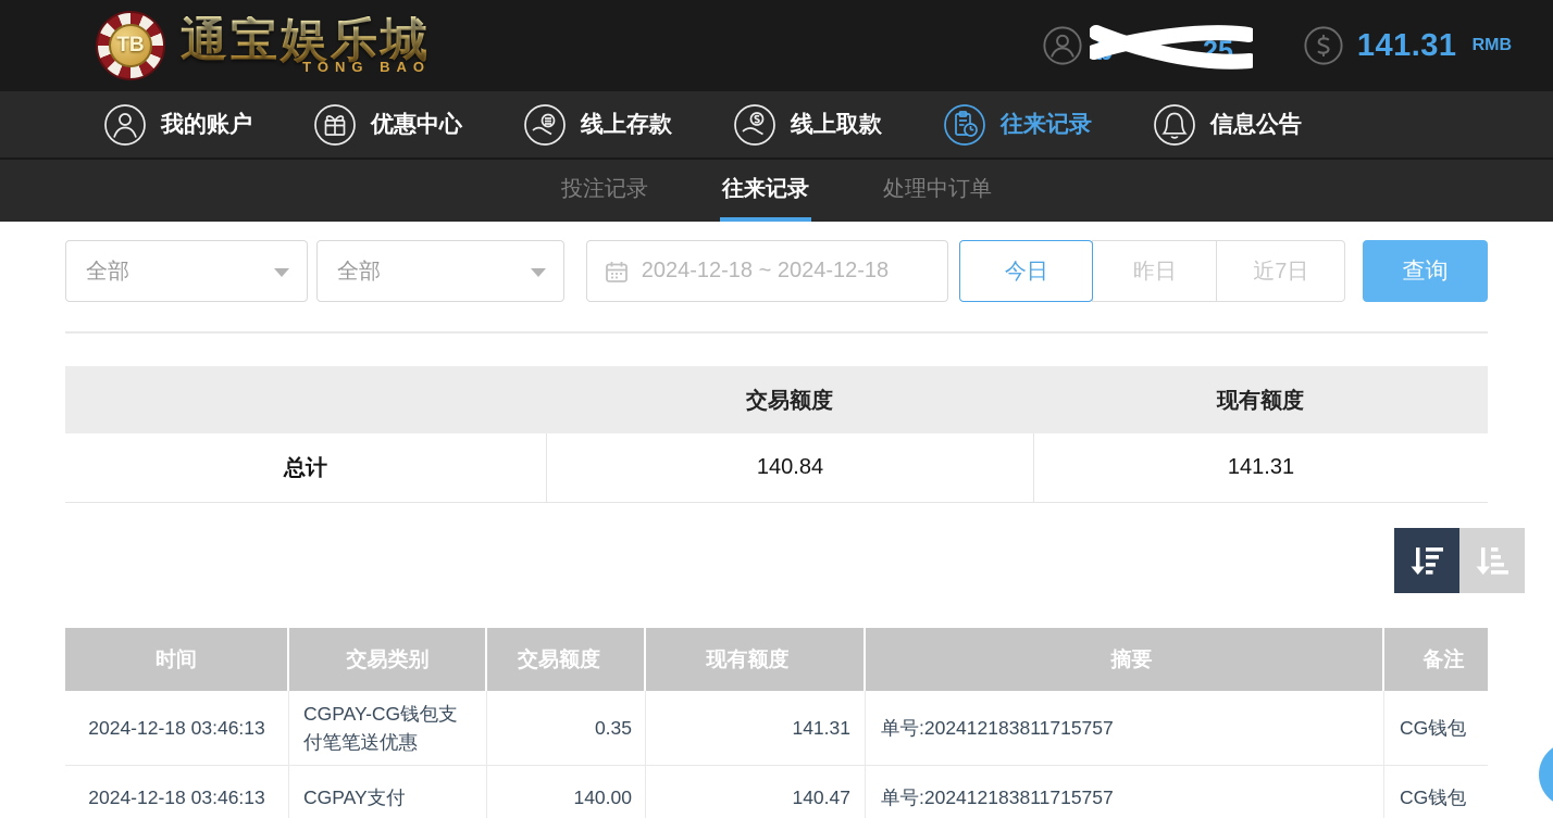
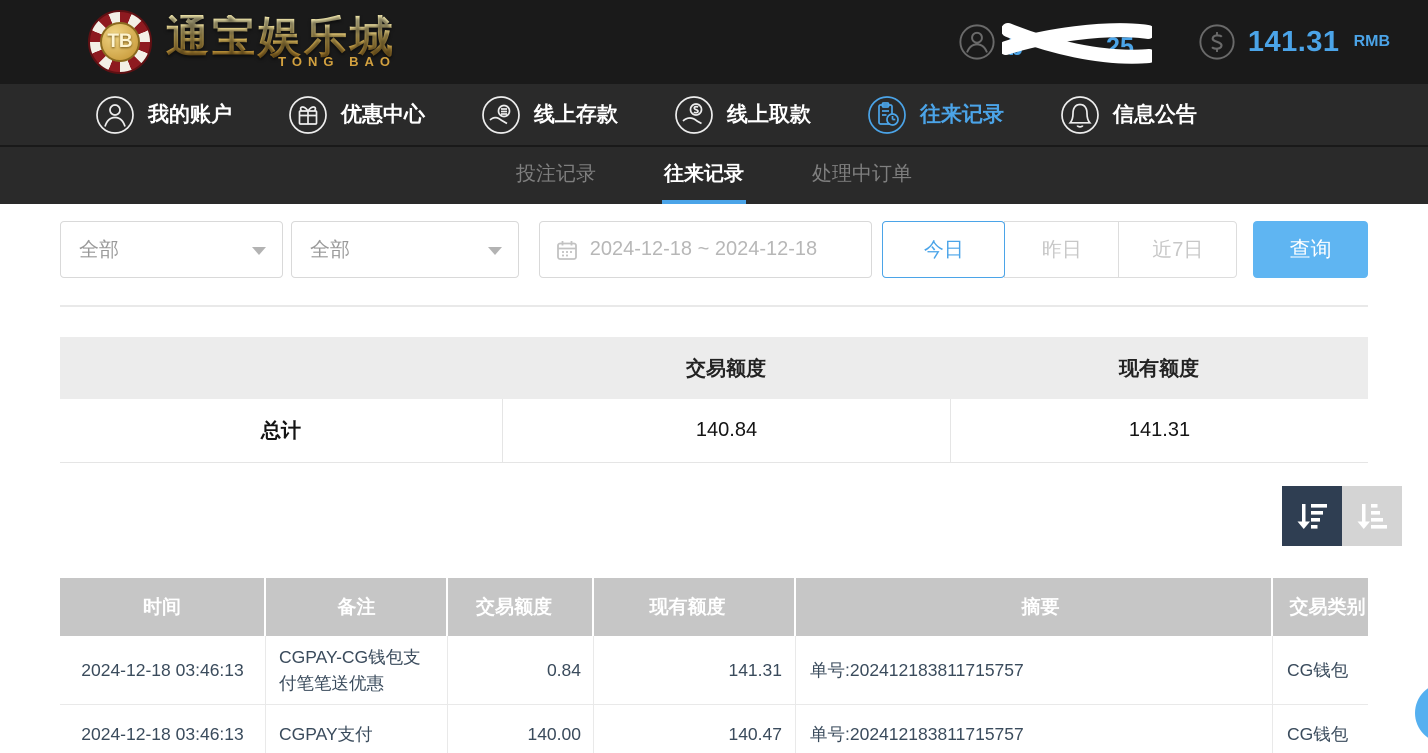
  TB
  通宝娱乐城
  TONG BAO
  25
  141.31
  RMB
  我的账户
  优惠中心
  线上存款
  线上取款
  往来记录
  信息公告
  投注记录
  往来记录
  处理中订单
  全部
  全部
  2024-12-18 ~ 2024-12-18
  今日
  昨日
  近7日
  查询
  交易额度
  现有额度
  总计
  140.84
  141.31
  时间
- 交易类别
+ 备注
  交易额度
  现有额度
  摘要
- 备注
+ 交易类别
  2024-12-18 03:46:13
  CGPAY-CG钱包支付笔笔送优惠
- 0.35
+ 0.84
  141.31
  单号:202412183811715757
  CG钱包
  2024-12-18 03:46:13
  CGPAY支付
  140.00
  140.47
  单号:202412183811715757
  CG钱包
